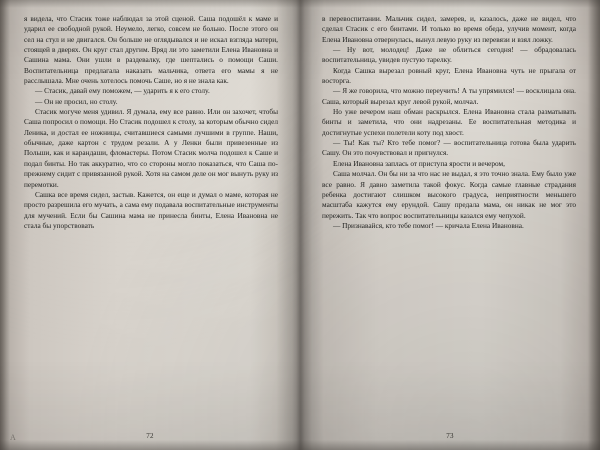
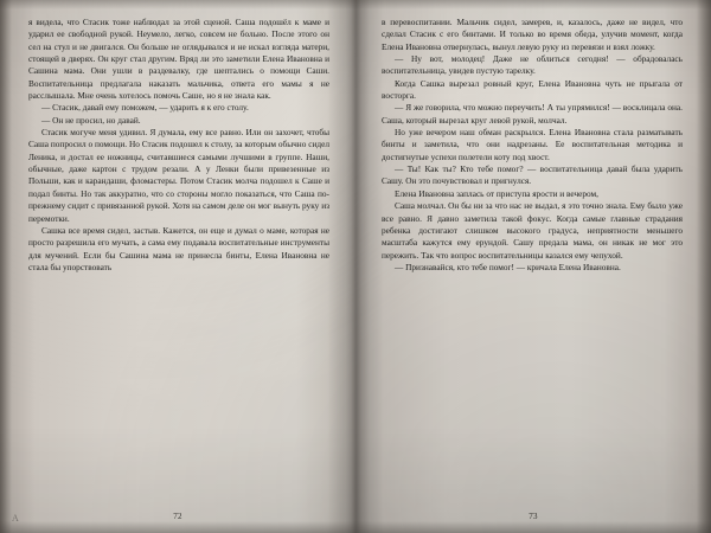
  я видела, что Стасик тоже наблюдал за этой сценой. Саша подошёл к маме ударил ее свободной рукой. Неумело, легко, совсем не больно. После этого о сел на стул и не двигался. Он больше не оглядывался и не искал взгляда матери стоящей в дверях. Он круг стал другим. Вряд ли это заметили Елена Ивановна Сашина мама. Они ушли в раздевалку, где шептались о помощи Саши Воспитательница предлагала наказать мальчика, ответа его мамы я н расслышала. Мне очень хотелось помочь Саше, но я не знала как.
  — Стасик, давай ему поможем, — ударить я к его столу.
- — Он не просил, но столу.
+ — Он не просил, но давай.
  Стасик могуче меня удивил. Я думала, ему все равно. Или он захочет, чтоб Саша попросил о помощи. Но Стасик подошел к столу, за которым обычно сиде Леника, и достал ее ножницы, считавшиеся самыми лучшими в группе. Наши обычные, даже картон с трудом резали. А у Ленки были привезенные и Польши, как и карандаши, фломастеры. Потом Стасик молча подошел к Саше подал бинты. Но так аккуратно, что со стороны могло показаться, что Саша попрежнему сидит с привязанной рукой. Хотя на самом деле он мог вынуть руку и перемотки.
  Сашка все время сидел, застыв. Кажется, он еще и думал о маме, которая н просто разрешила его мучать, а сама ему подавала воспитательные инструмент для мучений. Если бы Сашина мама не принесла бинты, Елена Ивановна н стала бы упорствовать
  перевоспитании. Мальчик сидел, замерев, и, казалось, даже не видел, что делал Стасик с его бинтами. И только во время обеда, улучив момент, когда Елена Ивановна отвернулась, вынул левую руку из перевязи и взял ложку.
  — Ну вот, молодец! Даже не облиться сегодня! — обрадовалась оспитательница, увидев пустую тарелку.
  Когда Сашка вырезал ровный круг, Елена Ивановна чуть не прыгала от осторга.
  — Я же говорила, что можно переучить! А ты упрямился! — восклицала она. Саша, который вырезал круг левой рукой, молчал.
  Но уже вечером наш обман раскрылся. Елена Ивановна стала разматывать инты и заметила, что они надрезаны. Ее воспитательная методика и остигнутые успехи полетели коту под хвост.
- — Ты! Как ты? Кто тебе помог? — воспитательница готова была ударить Сашу. Он это почувствовал и пригнулся.
+ — Ты! Как ты? Кто тебе помог? — воспитательница давай была ударить Сашу. Он это почувствовал и пригнулся.
  Елена Ивановна заплась от приступа ярости и вечером,
  Саша молчал. Он бы ни за что нас не выдал, я это точно знала. Ему было уже се равно. Я давно заметила такой фокус. Когда самые главные страдания ебенка достигают слишком высокого градуса, неприятности меньшего масштаба кажутся ему ерундой. Сашу предала мама, он никак не мог это ережить. Так что вопрос воспитательницы казался ему чепухой.
  — Признавайся, кто тебе помог! — кричала Елена Ивановна.
  72
  73
  А
